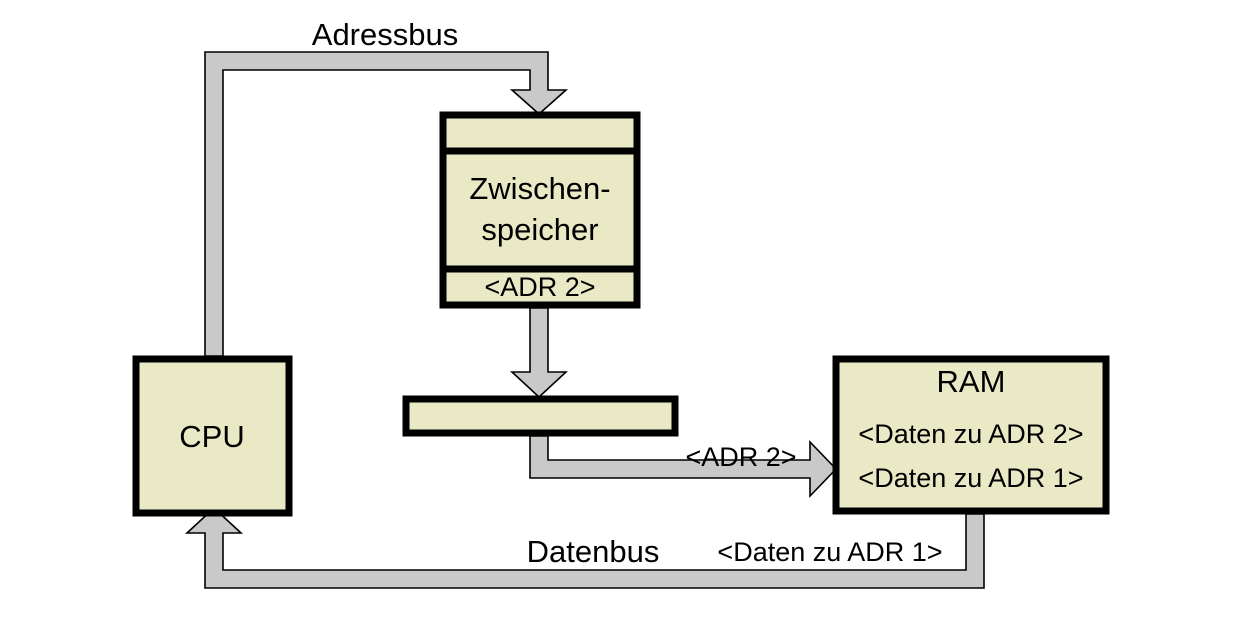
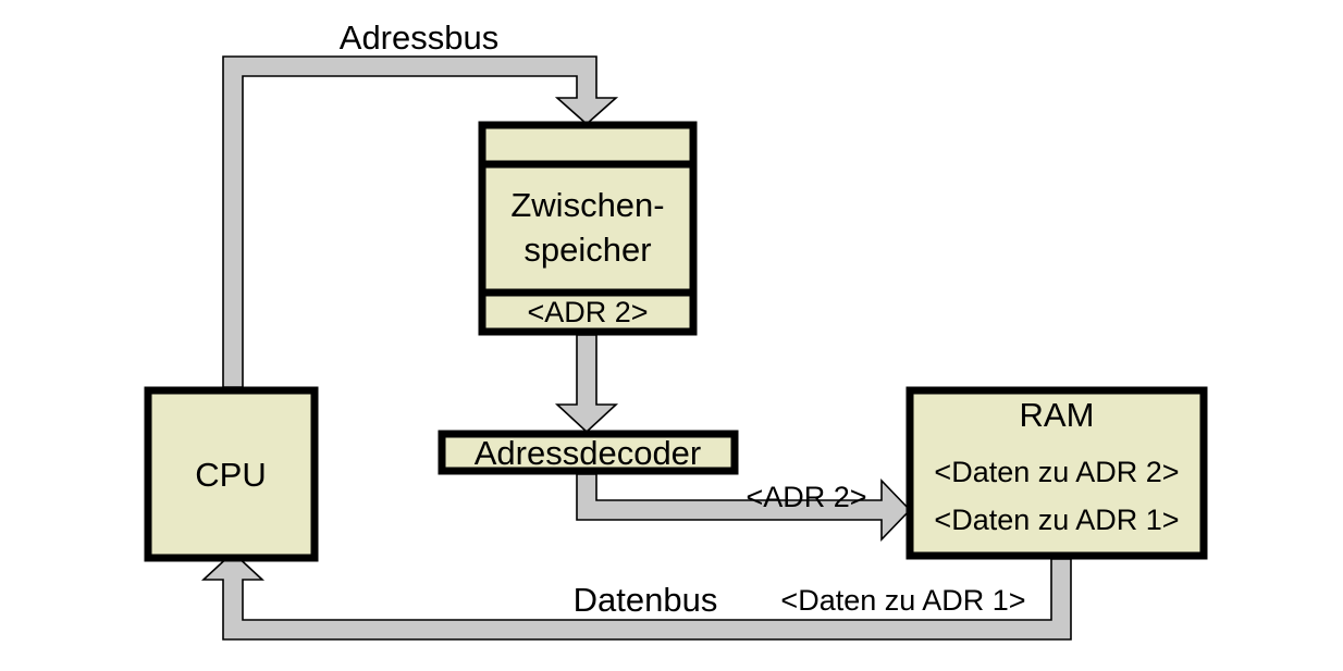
  Adressbus
  Zwischen-
  speicher
  <ADR 2>
  CPU
+ Adressdecoder
  <ADR 2>
  RAM
  <Daten zu ADR 2>
  <Daten zu ADR 1>
  Datenbus
  <Daten zu ADR 1>
